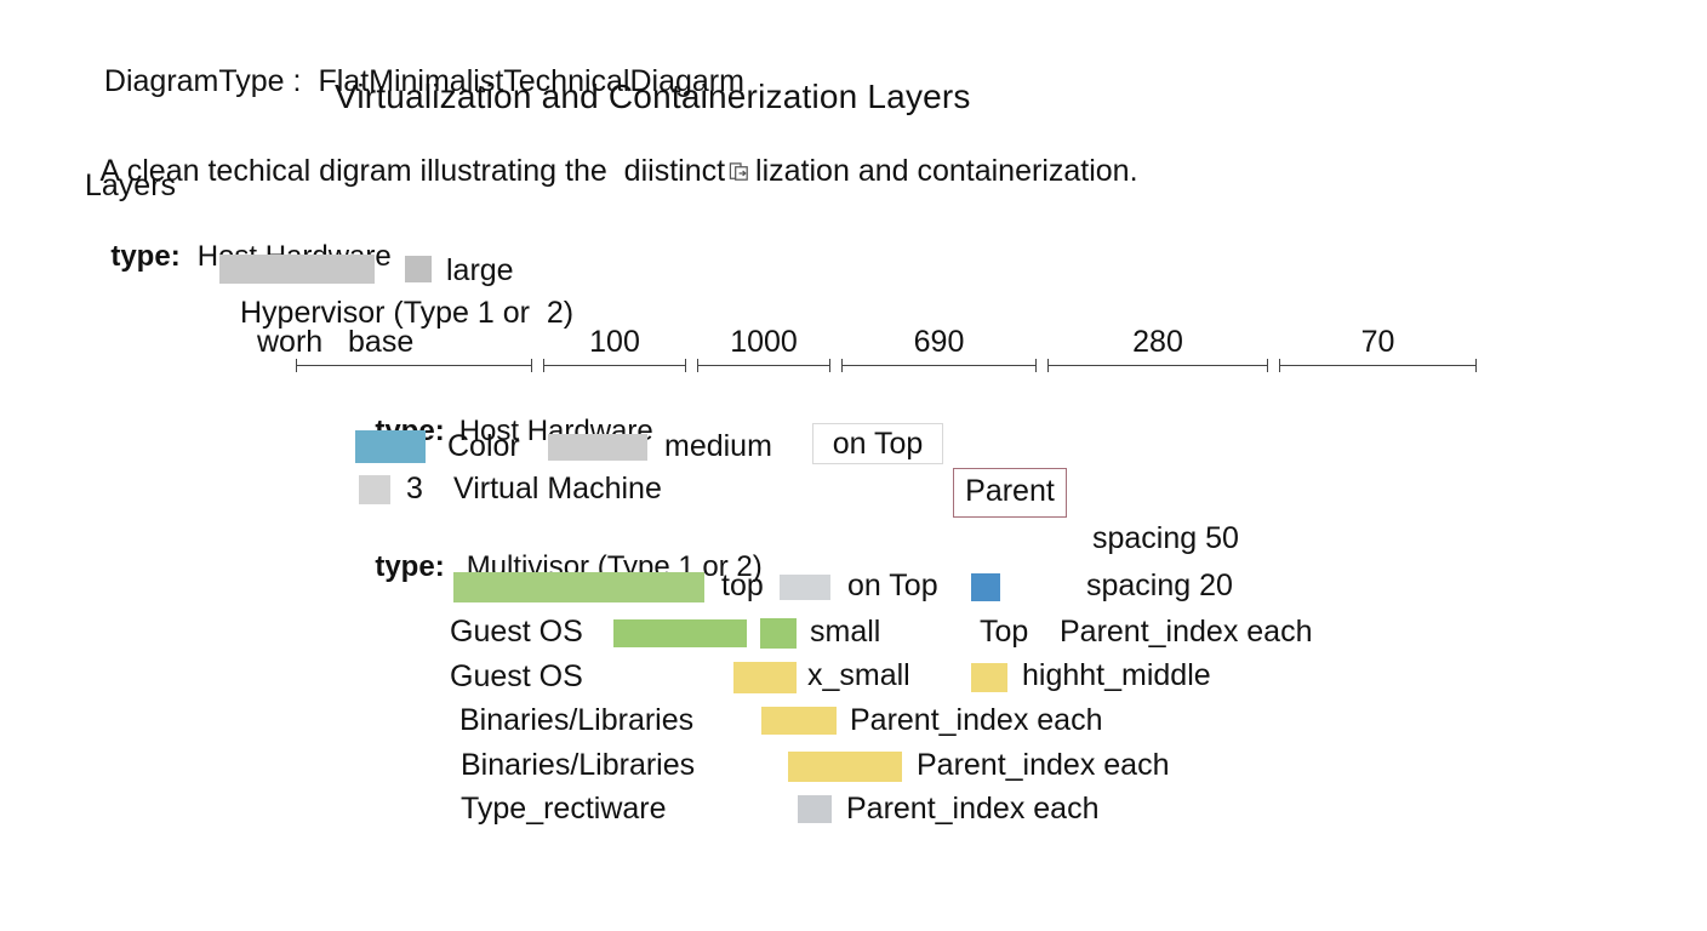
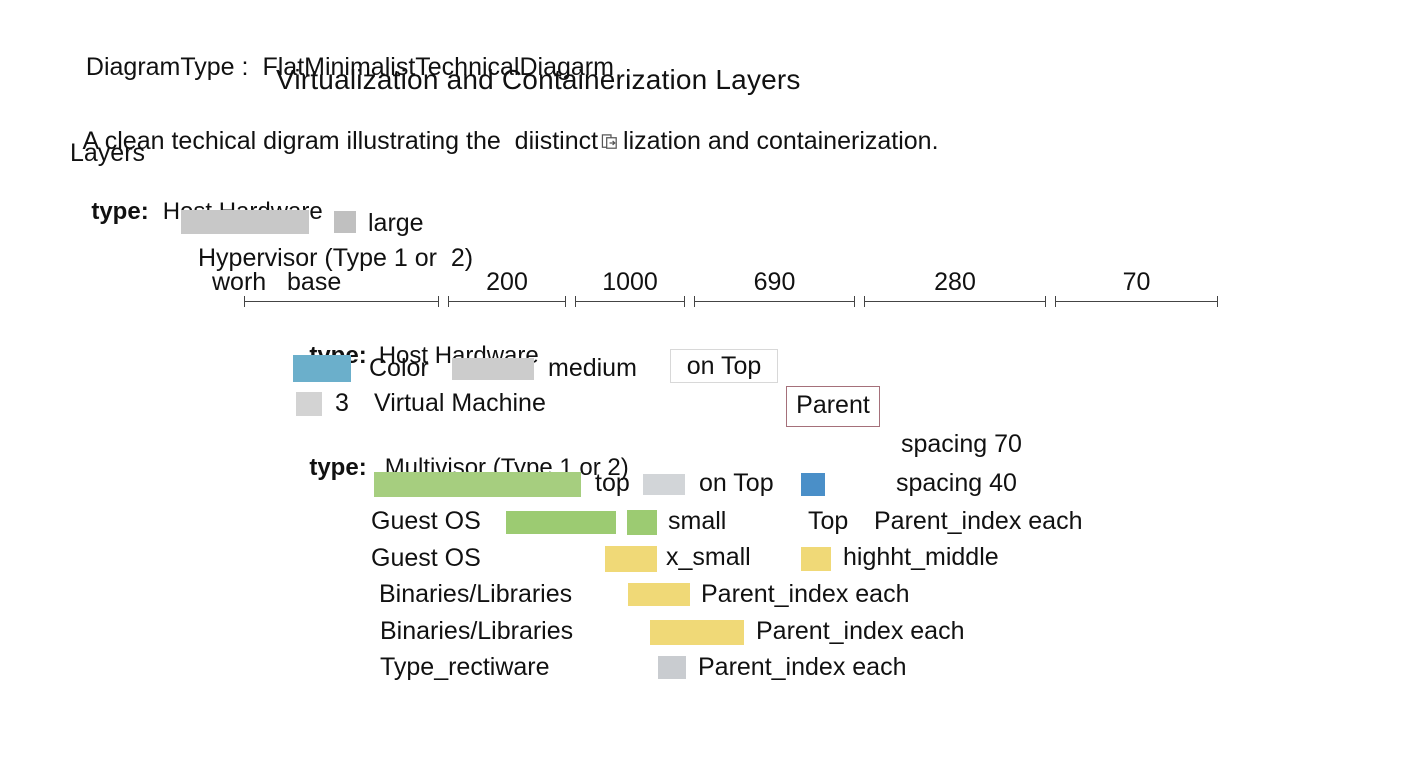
  DiagramType : FlatMinimalistTechnicalDiagarm
  Virtualization and Containerization Layers
  A clean techical digram illustrating the diistinct lization and containerization.
  Layers
  large
  Hypervisor (Type 1 or 2)
  worh base
- 100
+ 200
  1000
  690
  280
  70
  e: Host Hardware
  Color
  medium
  on Top
  3
  Virtual Machine
  Parent
  type: Multivisor (Type 1 or 2)
- spacing 50
+ spacing 70
  top
  on Top
- spacing 20
+ spacing 40
  Guest OS
  small
  Top
  Parent_index each
  Guest OS
  x_small
  highht_middle
  Binaries/Libraries
  Parent_index each
  Binaries/Libraries
  Parent_index each
  Type_rectiware
  Parent_index each
